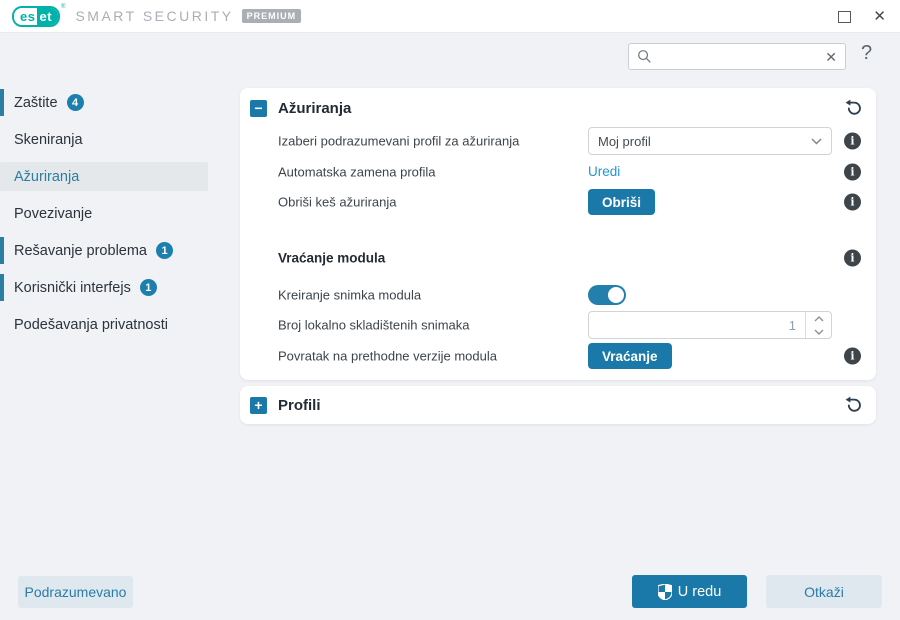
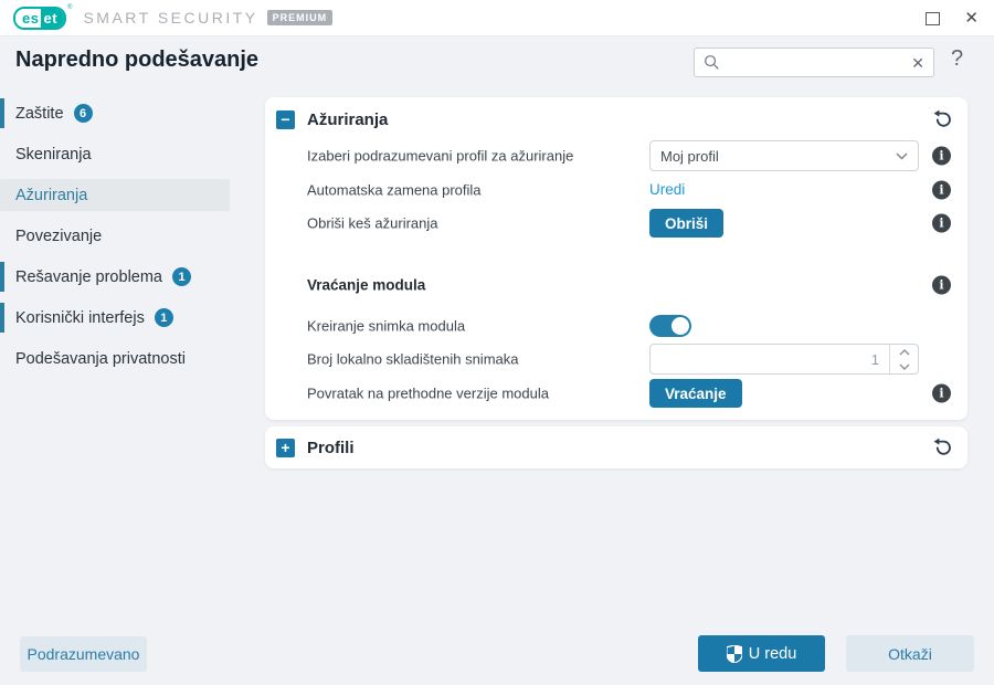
  es
  et
  SMART SECURITY
  PREMIUM
  ✕
+ Napredno podešavanje
  ✕
  ?
  Zaštite
- 4
+ 6
  Skeniranja
  Ažuriranja
  Povezivanje
  Rešavanje problema
  1
  Korisnički interfejs
  1
  Podešavanja privatnosti
  −
  Ažuriranja
- Izaberi podrazumevani profil za ažuriranja
+ Izaberi podrazumevani profil za ažuriranje
  Moj profil
  i
  Automatska zamena profila
  Uredi
  i
  Obriši keš ažuriranja
  Obriši
  i
  Vraćanje modula
  i
  Kreiranje snimka modula
  Broj lokalno skladištenih snimaka
  1
  Povratak na prethodne verzije modula
  Vraćanje
  i
  +
  Profili
  Podrazumevano
  U redu
  Otkaži
